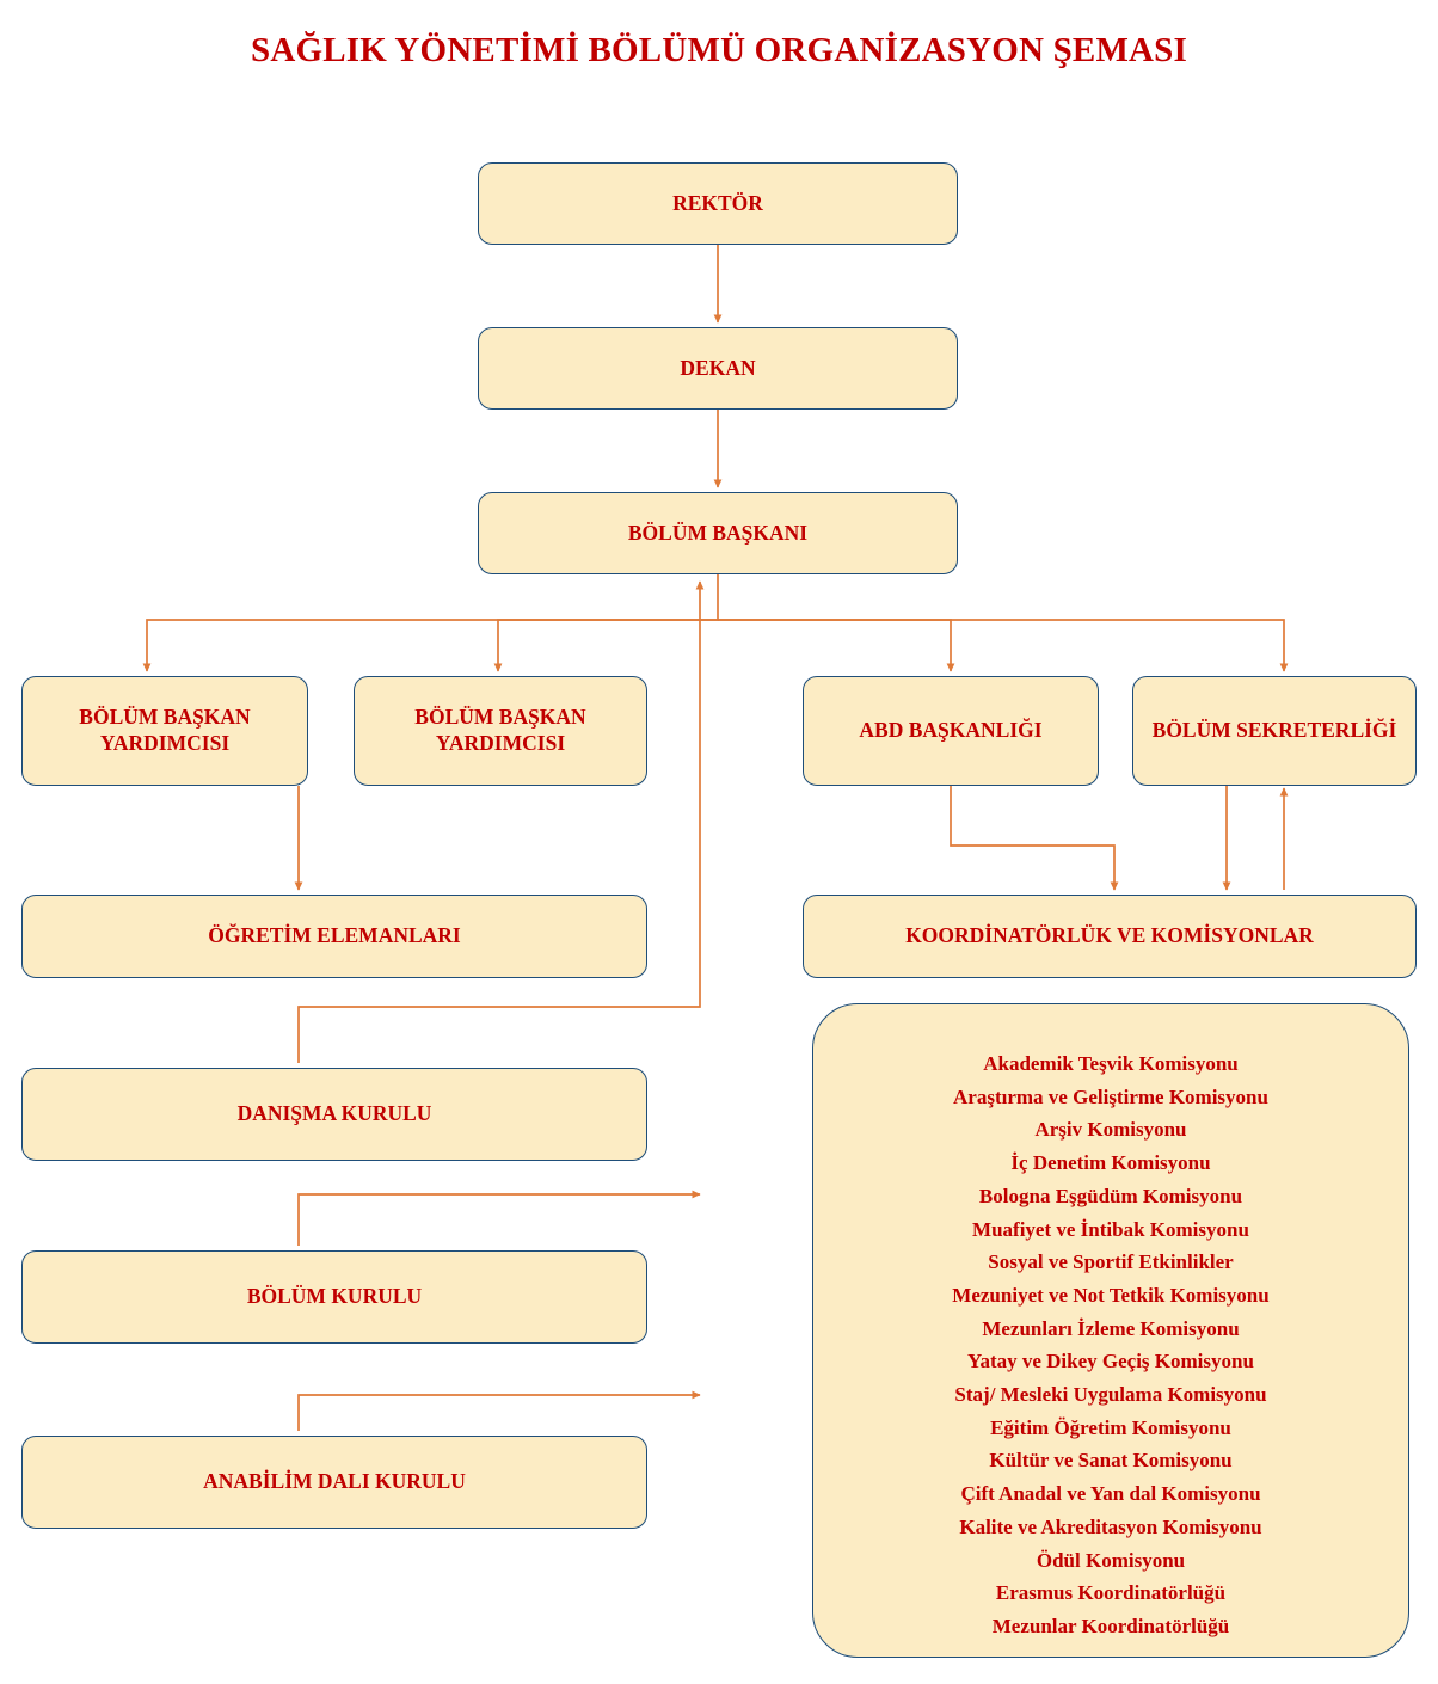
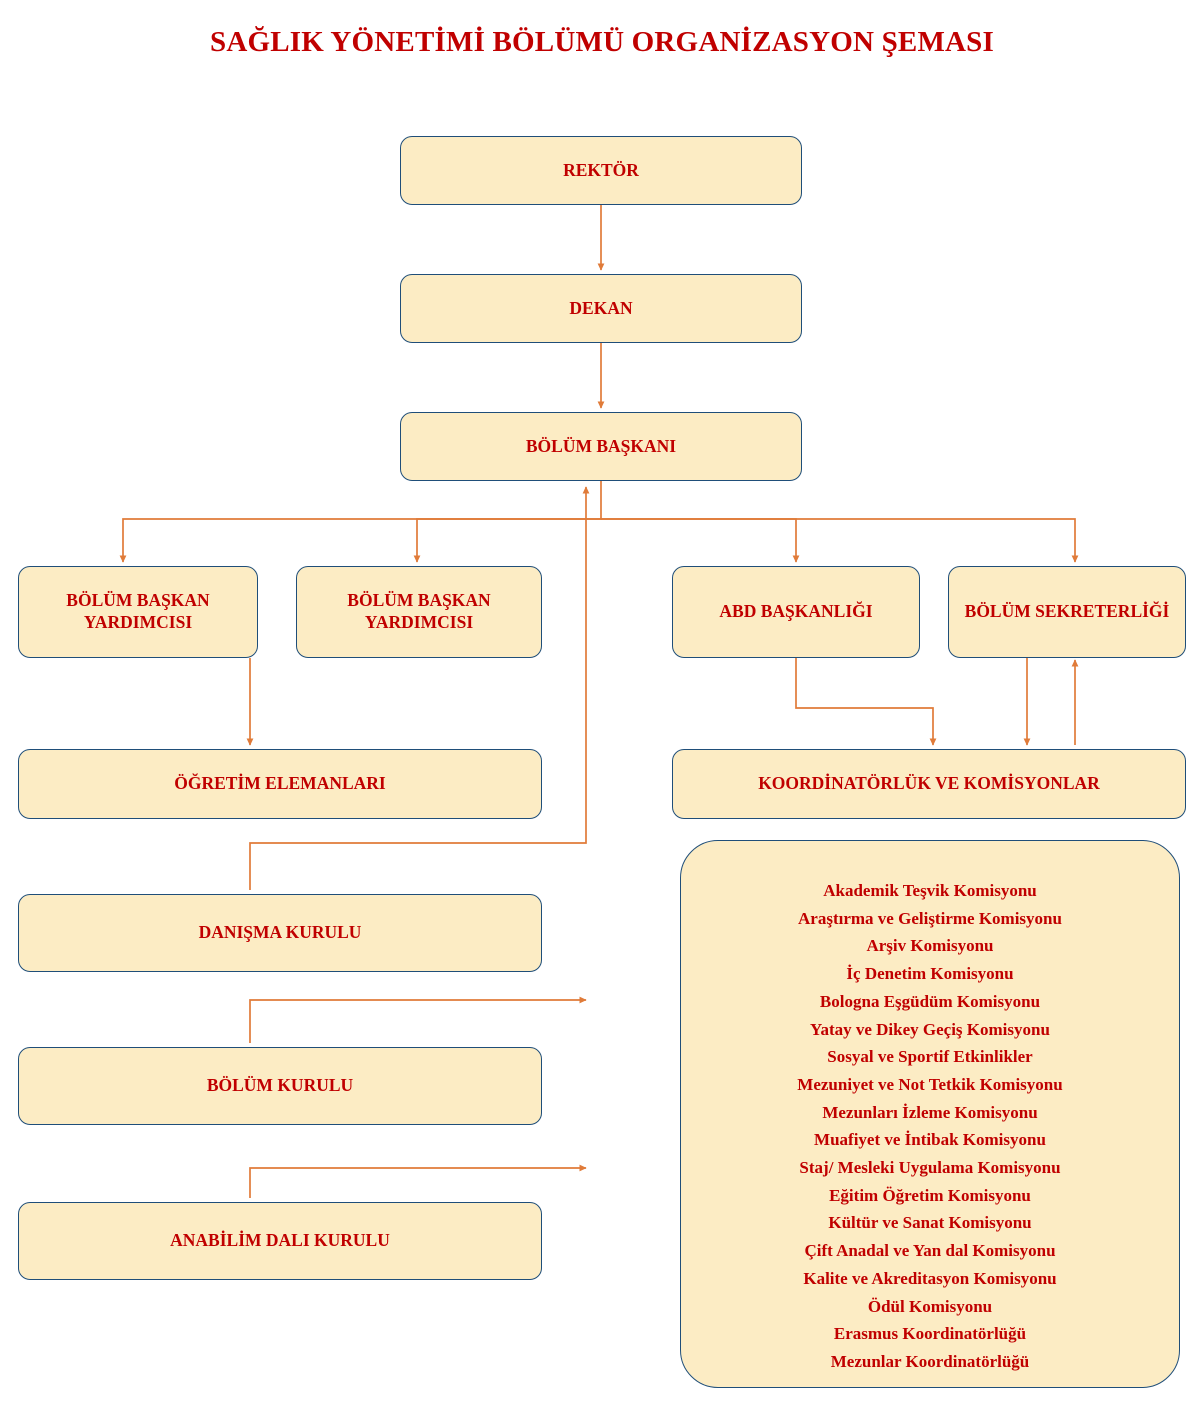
  SAĞLIK YÖNETİMİ BÖLÜMÜ ORGANİZASYON ŞEMASI
  REKTÖR
  DEKAN
  BÖLÜM BAŞKANI
  BÖLÜM BAŞKAN YARDIMCISI
  BÖLÜM BAŞKAN YARDIMCISI
  ABD BAŞKANLIĞI
  BÖLÜM SEKRETERLİĞİ
  ÖĞRETİM ELEMANLARI
  KOORDİNATÖRLÜK VE KOMİSYONLAR
  DANIŞMA KURULU
  BÖLÜM KURULU
  ANABİLİM DALI KURULU
  Akademik Teşvik Komisyonu
  Araştırma ve Geliştirme Komisyonu
  Arşiv Komisyonu
  İç Denetim Komisyonu
  Bologna Eşgüdüm Komisyonu
- Muafiyet ve İntibak Komisyonu
+ Yatay ve Dikey Geçiş Komisyonu
  Sosyal ve Sportif Etkinlikler
  Mezuniyet ve Not Tetkik Komisyonu
  Mezunları İzleme Komisyonu
- Yatay ve Dikey Geçiş Komisyonu
+ Muafiyet ve İntibak Komisyonu
  Staj/ Mesleki Uygulama Komisyonu
  Eğitim Öğretim Komisyonu
  Kültür ve Sanat Komisyonu
  Çift Anadal ve Yan dal Komisyonu
  Kalite ve Akreditasyon Komisyonu
  Ödül Komisyonu
  Erasmus Koordinatörlüğü
  Mezunlar Koordinatörlüğü
